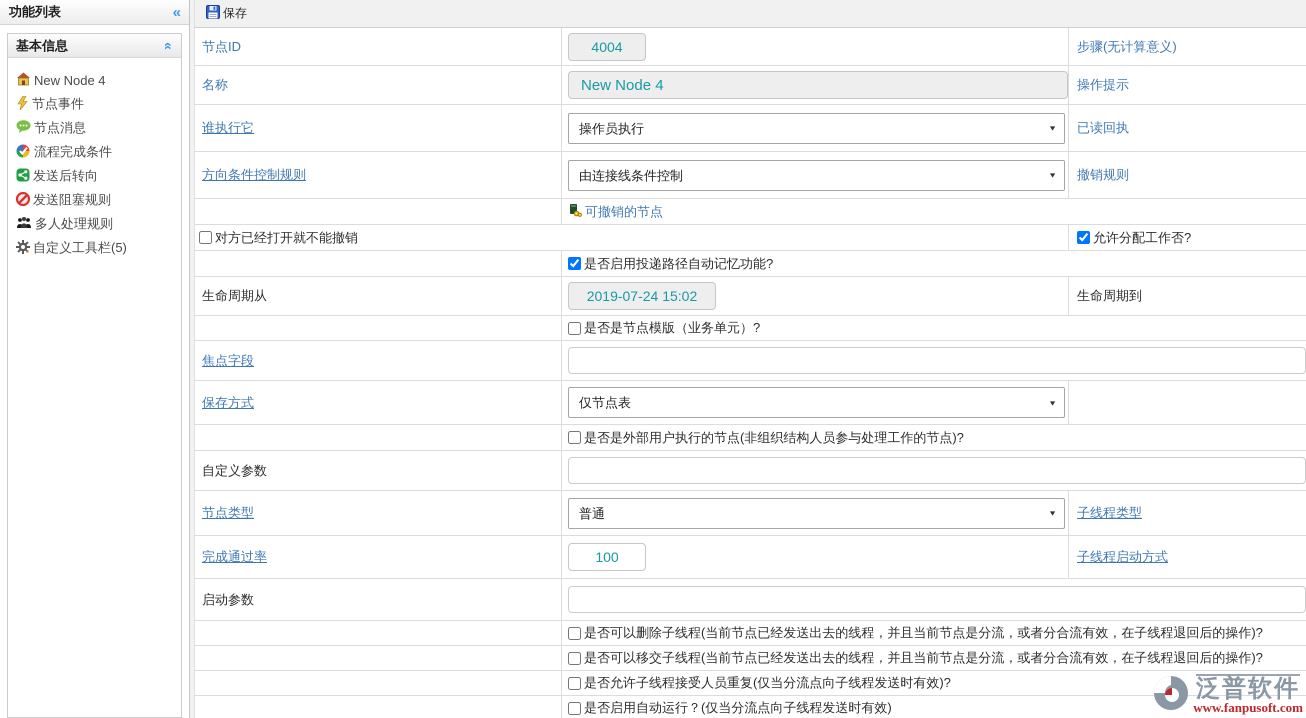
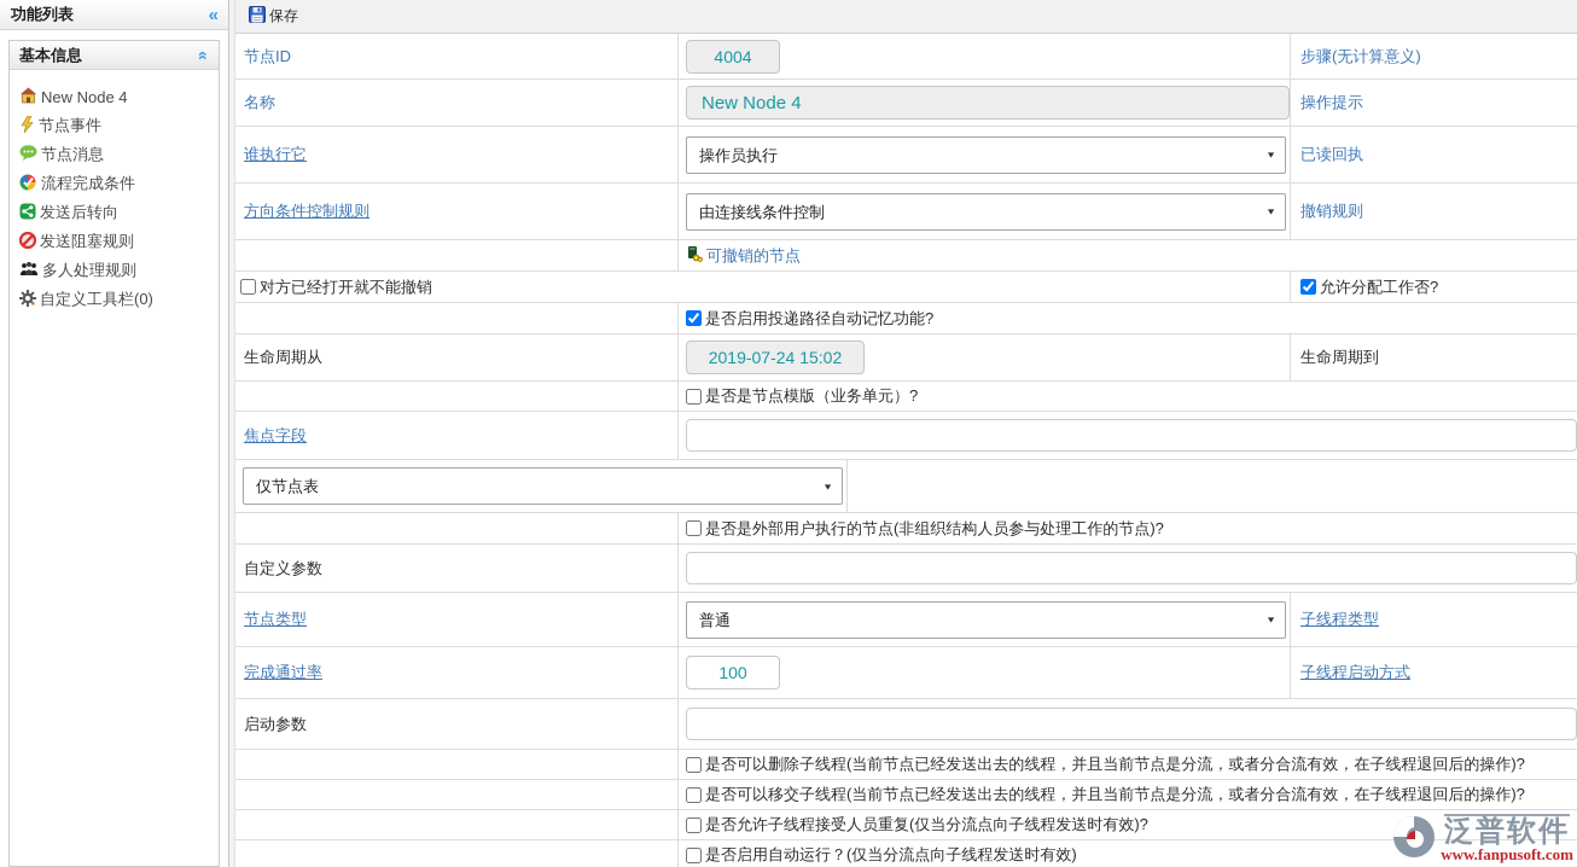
  功能列表
  «
  基本信息
  New Node 4
  节点事件
  节点消息
  流程完成条件
  发送后转向
  发送阻塞规则
  多人处理规则
- 自定义工具栏(5)
+ 自定义工具栏(0)
  保存
  节点ID
  4004
  步骤(无计算意义)
  名称
  New Node 4
  操作提示
  谁执行它
  操作员执行
  ▼
  已读回执
  方向条件控制规则
  由连接线条件控制
  ▼
  撤销规则
  可撤销的节点
  对方已经打开就不能撤销
  允许分配工作否?
  是否启用投递路径自动记忆功能?
  生命周期从
  2019-07-24 15:02
  生命周期到
  是否是节点模版（业务单元）?
  焦点字段
- 保存方式
  仅节点表
  ▼
  是否是外部用户执行的节点(非组织结构人员参与处理工作的节点)?
  自定义参数
  节点类型
  普通
  ▼
  子线程类型
  完成通过率
  100
  子线程启动方式
  启动参数
  是否可以删除子线程(当前节点已经发送出去的线程，并且当前节点是分流，或者分合流有效，在子线程退回后的操作)?
  是否可以移交子线程(当前节点已经发送出去的线程，并且当前节点是分流，或者分合流有效，在子线程退回后的操作)?
  是否允许子线程接受人员重复(仅当分流点向子线程发送时有效)?
  是否启用自动运行？(仅当分流点向子线程发送时有效)
  泛普软件
  www.fanpusoft.com
